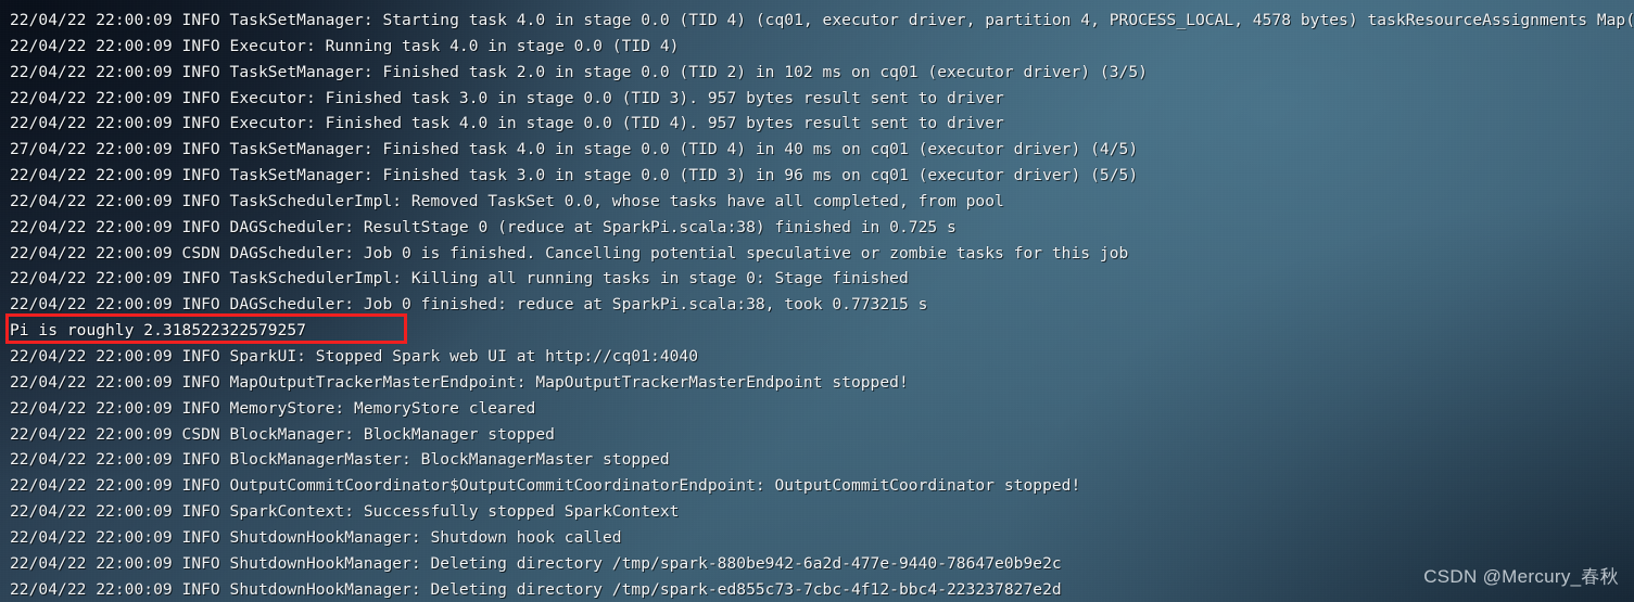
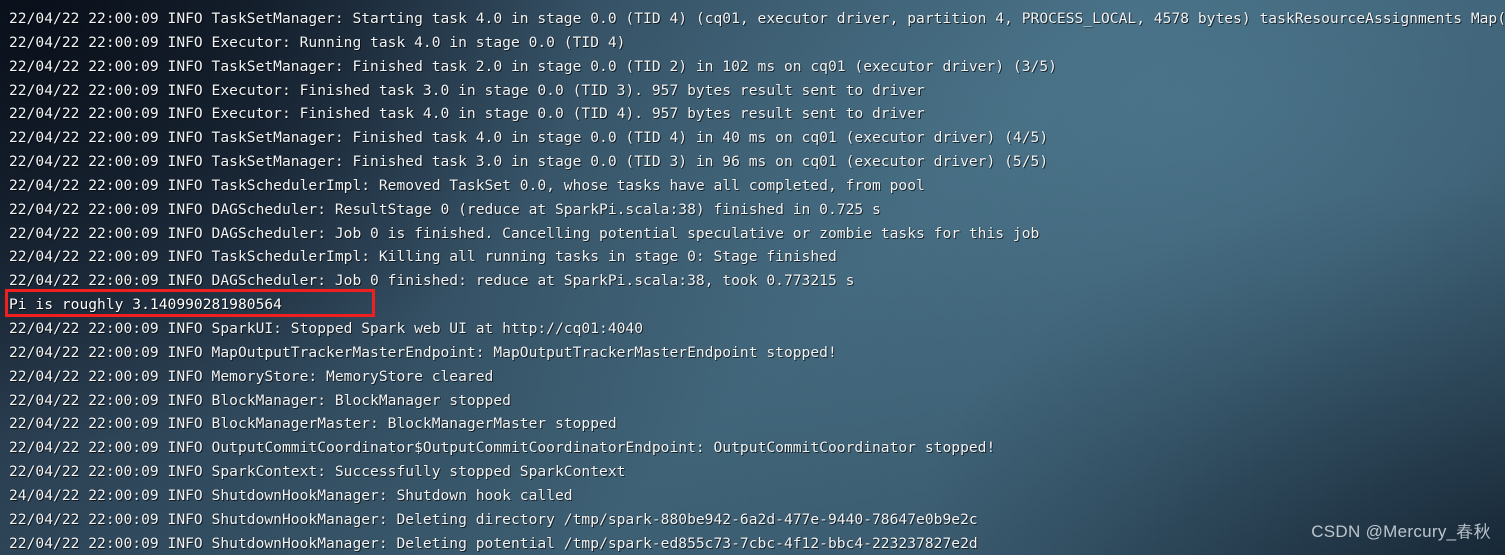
  22/04/22 22:00:09 INFO TaskSetManager: Starting task 4.0 in stage 0.0 (TID 4) (cq01, executor driver, partition 4, PROCESS_LOCAL, 4578 bytes) taskResourceAssignments Map(
  22/04/22 22:00:09 INFO Executor: Running task 4.0 in stage 0.0 (TID 4)
  22/04/22 22:00:09 INFO TaskSetManager: Finished task 2.0 in stage 0.0 (TID 2) in 102 ms on cq01 (executor driver) (3/5)
  22/04/22 22:00:09 INFO Executor: Finished task 3.0 in stage 0.0 (TID 3). 957 bytes result sent to driver
  22/04/22 22:00:09 INFO Executor: Finished task 4.0 in stage 0.0 (TID 4). 957 bytes result sent to driver
- 27/04/22 22:00:09 INFO TaskSetManager: Finished task 4.0 in stage 0.0 (TID 4) in 40 ms on cq01 (executor driver) (4/5)
+ 22/04/22 22:00:09 INFO TaskSetManager: Finished task 4.0 in stage 0.0 (TID 4) in 40 ms on cq01 (executor driver) (4/5)
  22/04/22 22:00:09 INFO TaskSetManager: Finished task 3.0 in stage 0.0 (TID 3) in 96 ms on cq01 (executor driver) (5/5)
  22/04/22 22:00:09 INFO TaskSchedulerImpl: Removed TaskSet 0.0, whose tasks have all completed, from pool
  22/04/22 22:00:09 INFO DAGScheduler: ResultStage 0 (reduce at SparkPi.scala:38) finished in 0.725 s
- 22/04/22 22:00:09 CSDN DAGScheduler: Job 0 is finished. Cancelling potential speculative or zombie tasks for this job
+ 22/04/22 22:00:09 INFO DAGScheduler: Job 0 is finished. Cancelling potential speculative or zombie tasks for this job
  22/04/22 22:00:09 INFO TaskSchedulerImpl: Killing all running tasks in stage 0: Stage finished
  22/04/22 22:00:09 INFO DAGScheduler: Job 0 finished: reduce at SparkPi.scala:38, took 0.773215 s
- Pi is roughly 2.318522322579257
+ Pi is roughly 3.140990281980564
  22/04/22 22:00:09 INFO SparkUI: Stopped Spark web UI at http://cq01:4040
  22/04/22 22:00:09 INFO MapOutputTrackerMasterEndpoint: MapOutputTrackerMasterEndpoint stopped!
  22/04/22 22:00:09 INFO MemoryStore: MemoryStore cleared
- 22/04/22 22:00:09 CSDN BlockManager: BlockManager stopped
+ 22/04/22 22:00:09 INFO BlockManager: BlockManager stopped
  22/04/22 22:00:09 INFO BlockManagerMaster: BlockManagerMaster stopped
  22/04/22 22:00:09 INFO OutputCommitCoordinator$OutputCommitCoordinatorEndpoint: OutputCommitCoordinator stopped!
  22/04/22 22:00:09 INFO SparkContext: Successfully stopped SparkContext
- 22/04/22 22:00:09 INFO ShutdownHookManager: Shutdown hook called
+ 24/04/22 22:00:09 INFO ShutdownHookManager: Shutdown hook called
  22/04/22 22:00:09 INFO ShutdownHookManager: Deleting directory /tmp/spark-880be942-6a2d-477e-9440-78647e0b9e2c
- 22/04/22 22:00:09 INFO ShutdownHookManager: Deleting directory /tmp/spark-ed855c73-7cbc-4f12-bbc4-223237827e2d
+ 22/04/22 22:00:09 INFO ShutdownHookManager: Deleting potential /tmp/spark-ed855c73-7cbc-4f12-bbc4-223237827e2d
  CSDN @Mercury_春秋
